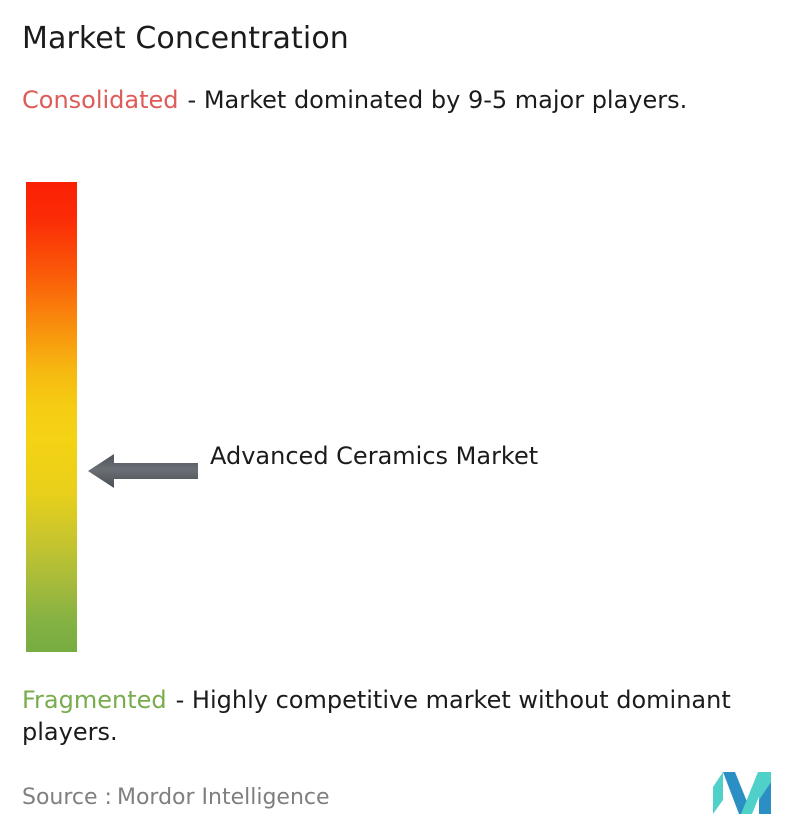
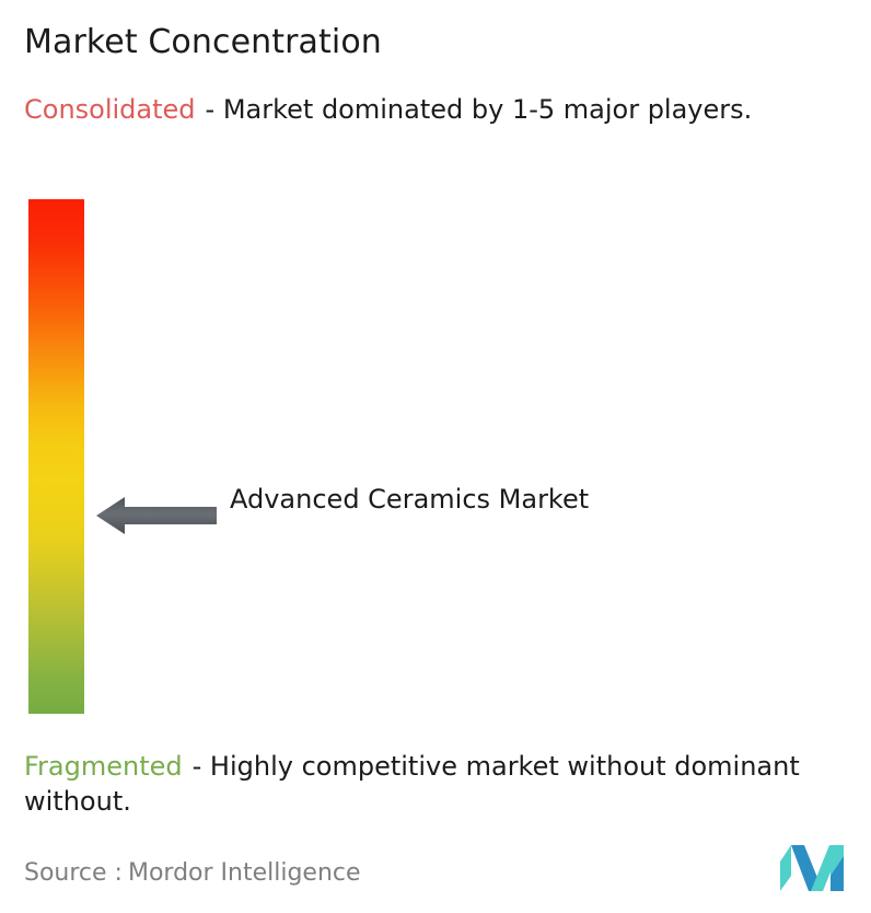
  Market Concentration
- Consolidated - Market dominated by 9-5 major players.
+ Consolidated - Market dominated by 1-5 major players.
  Advanced Ceramics Market
- Fragmented - Highly competitive market without dominant players.
+ Fragmented - Highly competitive market without dominant without.
  Source : Mordor Intelligence
